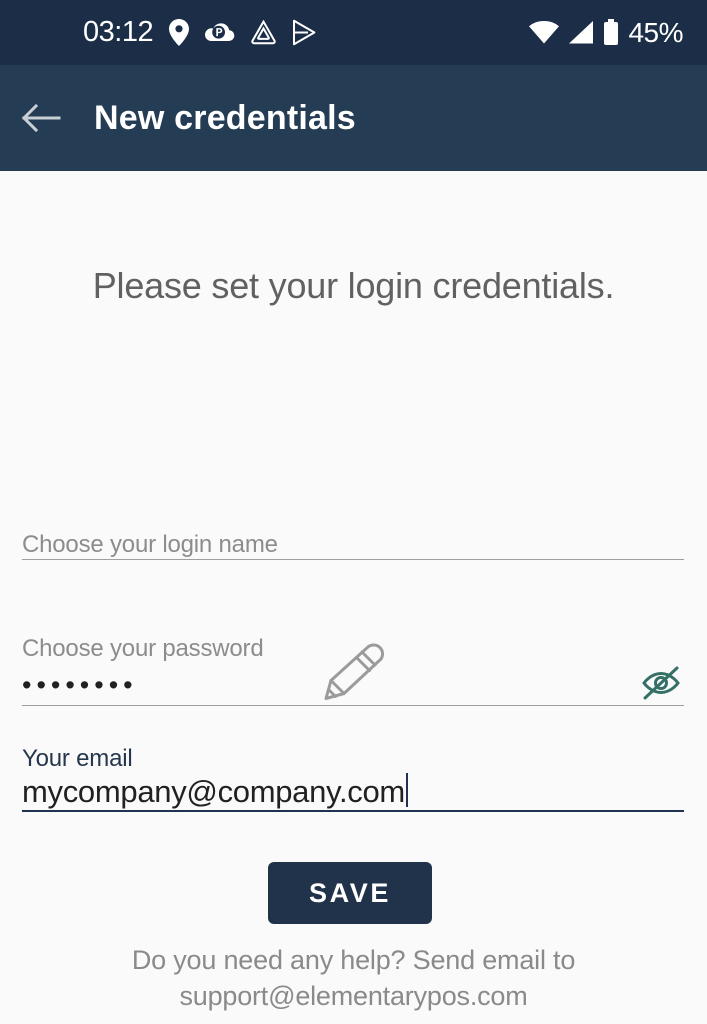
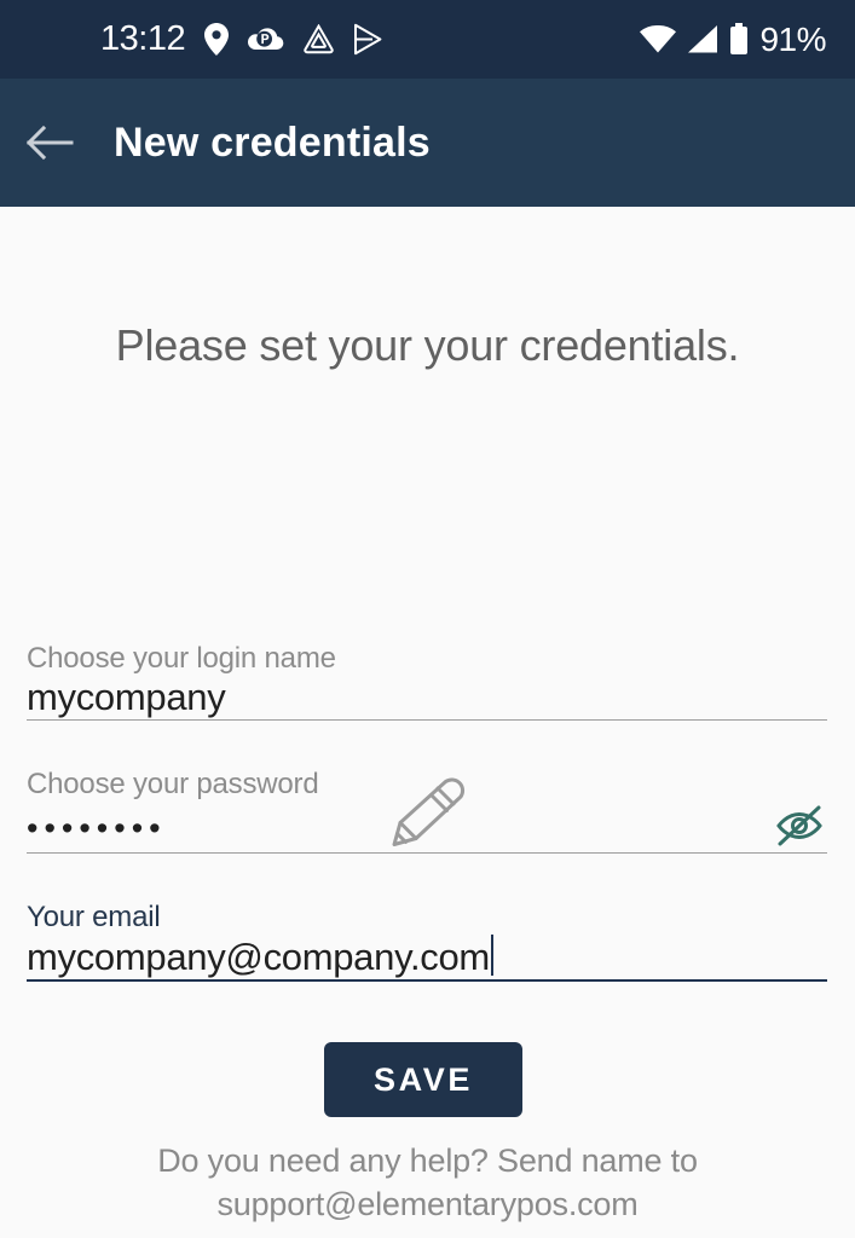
- 03:12
+ 13:12
- 45%
+ 91%
  New credentials
- Please set your login credentials.
+ Please set your your credentials.
  Choose your login name
+ mycompany
  Choose your password
  ••••••••
  Your email
  mycompany@company.com
  SAVE
- Do you need any help? Send email to support@elementarypos.com
+ Do you need any help? Send name to support@elementarypos.com
